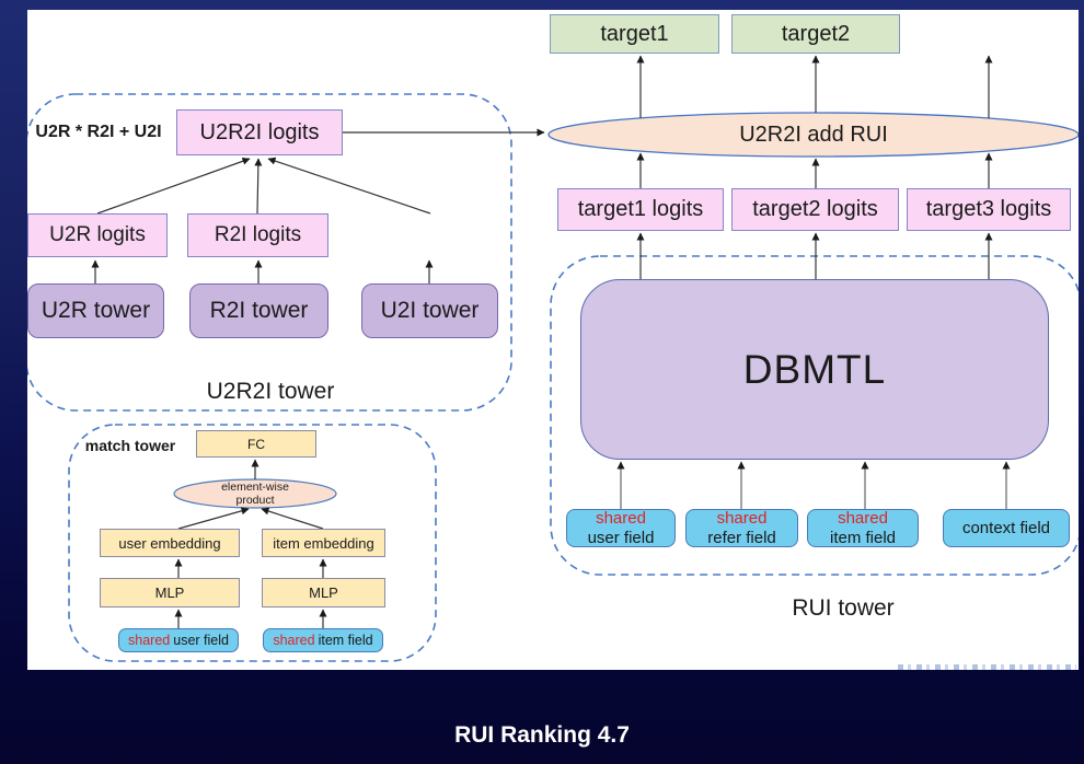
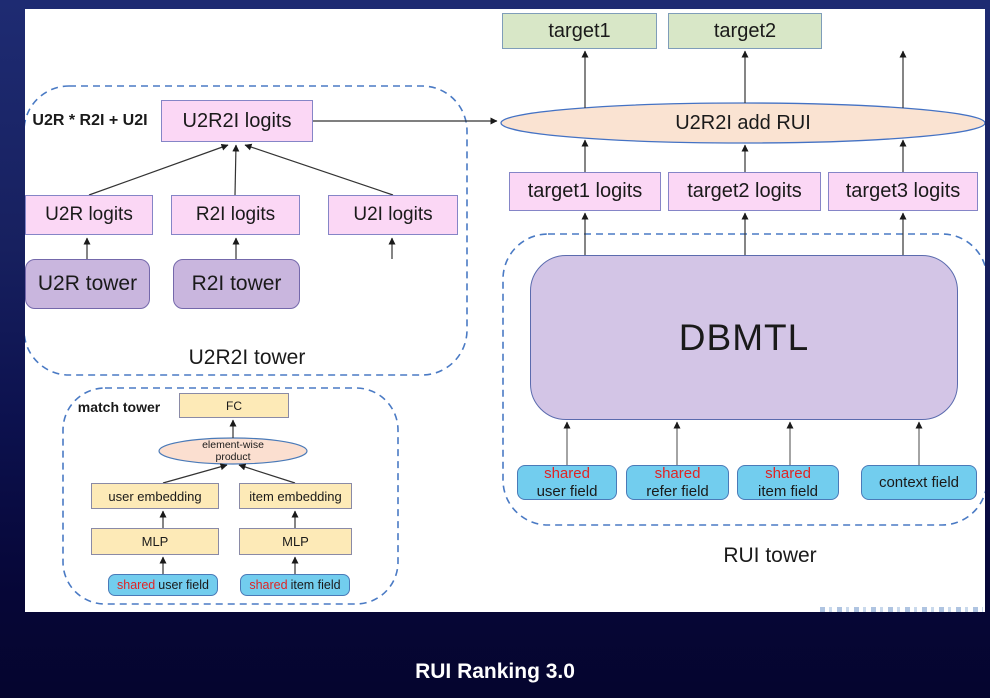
  U2R * R2I + U2I
  U2R2I logits
  U2R logits
  R2I logits
+ U2I logits
  U2R tower
  R2I tower
- U2I tower
  U2R2I tower
  match tower
  FC
  element-wise
  product
  user embedding
  item embedding
  MLP
  MLP
  shared
  user field
  shared
  item field
  target1
  target2
  U2R2I add RUI
  target1 logits
  target2 logits
  target3 logits
  DBMTL
  shared
  user field
  shared
  refer field
  shared
  item field
  context field
  RUI tower
- RUI Ranking 4.7
+ RUI Ranking 3.0
